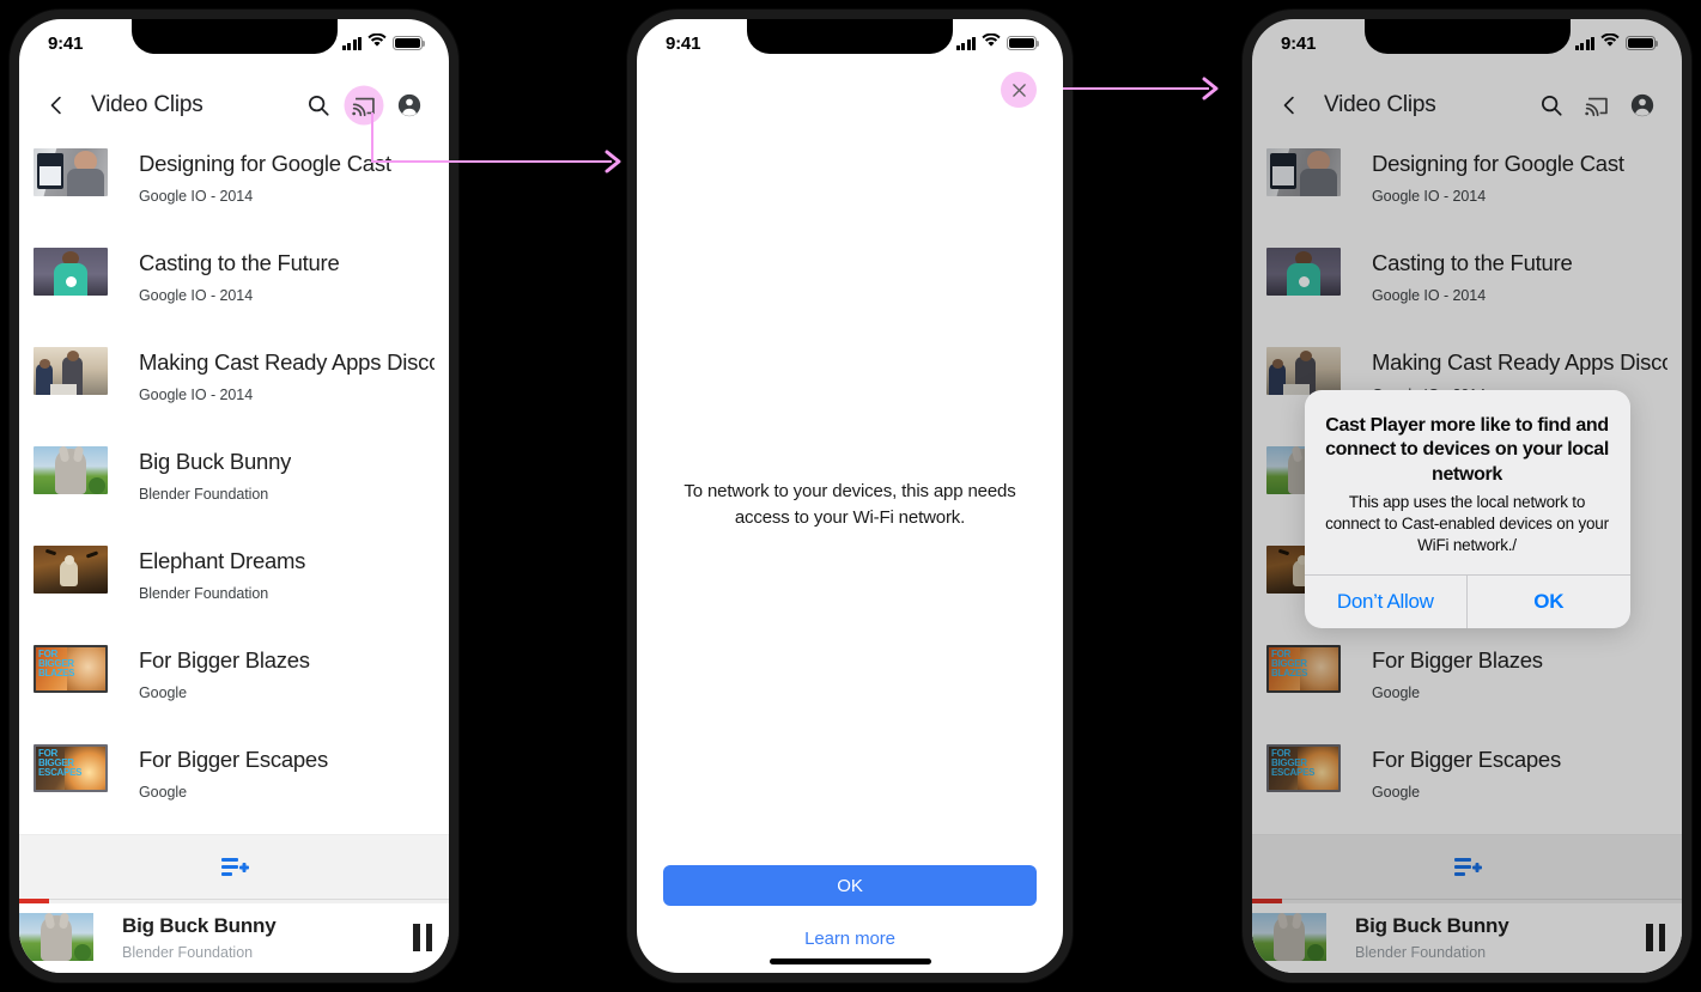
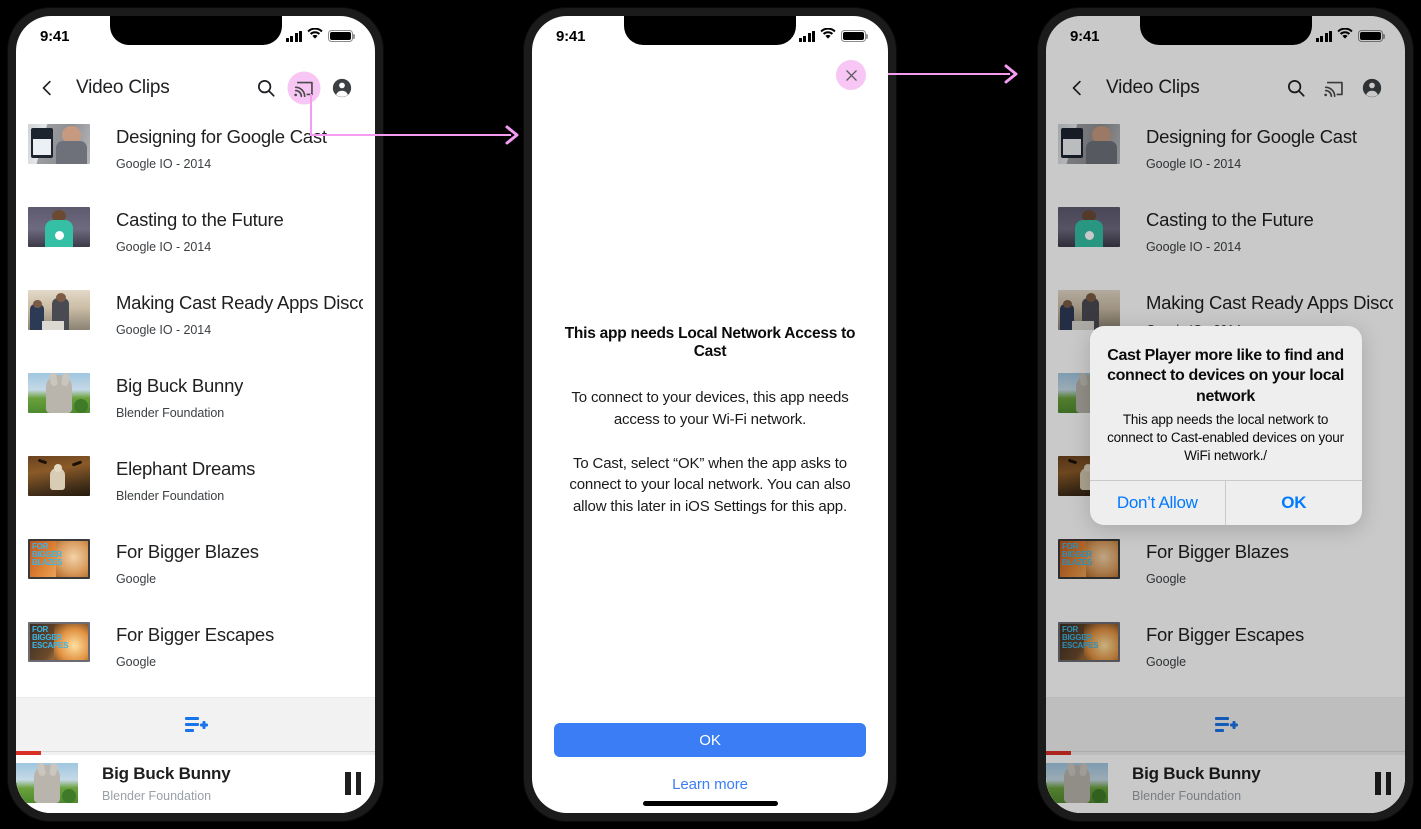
  9:41
  Video Clips
  Designing for Google Cast
  Google IO - 2014
  Casting to the Future
  Google IO - 2014
  Making Cast Ready Apps Disc
  Google IO - 2014
  Big Buck Bunny
  Blender Foundation
  Elephant Dreams
  Blender Foundation
  FOR
  BIGGER
  BLAZES
  For Bigger Blazes
  Google
  FOR
  BIGGER
  ESCAPES
  For Bigger Escapes
  Google
  Big Buck Bunny
  Blender Foundation
  9:41
+ This app needs Local Network Access to Cast
- To network to your devices, this app needs access to your Wi-Fi network.
+ To connect to your devices, this app needs access to your Wi-Fi network.
+ To Cast, select “OK” when the app asks to connect to your local network. You can also allow this later in iOS Settings for this app.
  OK
  Learn more
  9:41
  Video Clips
  Designing for Google Cast
  Google IO - 2014
  Casting to the Future
  Google IO - 2014
  Making Cast Ready Apps Disc
  FOR
  BIGGER
  BLAZES
  For Bigger Blazes
  Google
  FOR
  BIGGER
  ESCAPES
  For Bigger Escapes
  Google
  Big Buck Bunny
  Blender Foundation
  Cast Player more like to find and connect to devices on your local network
- This app uses the local network to connect to Cast-enabled devices on your WiFi network./
+ This app needs the local network to connect to Cast-enabled devices on your WiFi network./
  Don’t Allow
  OK
